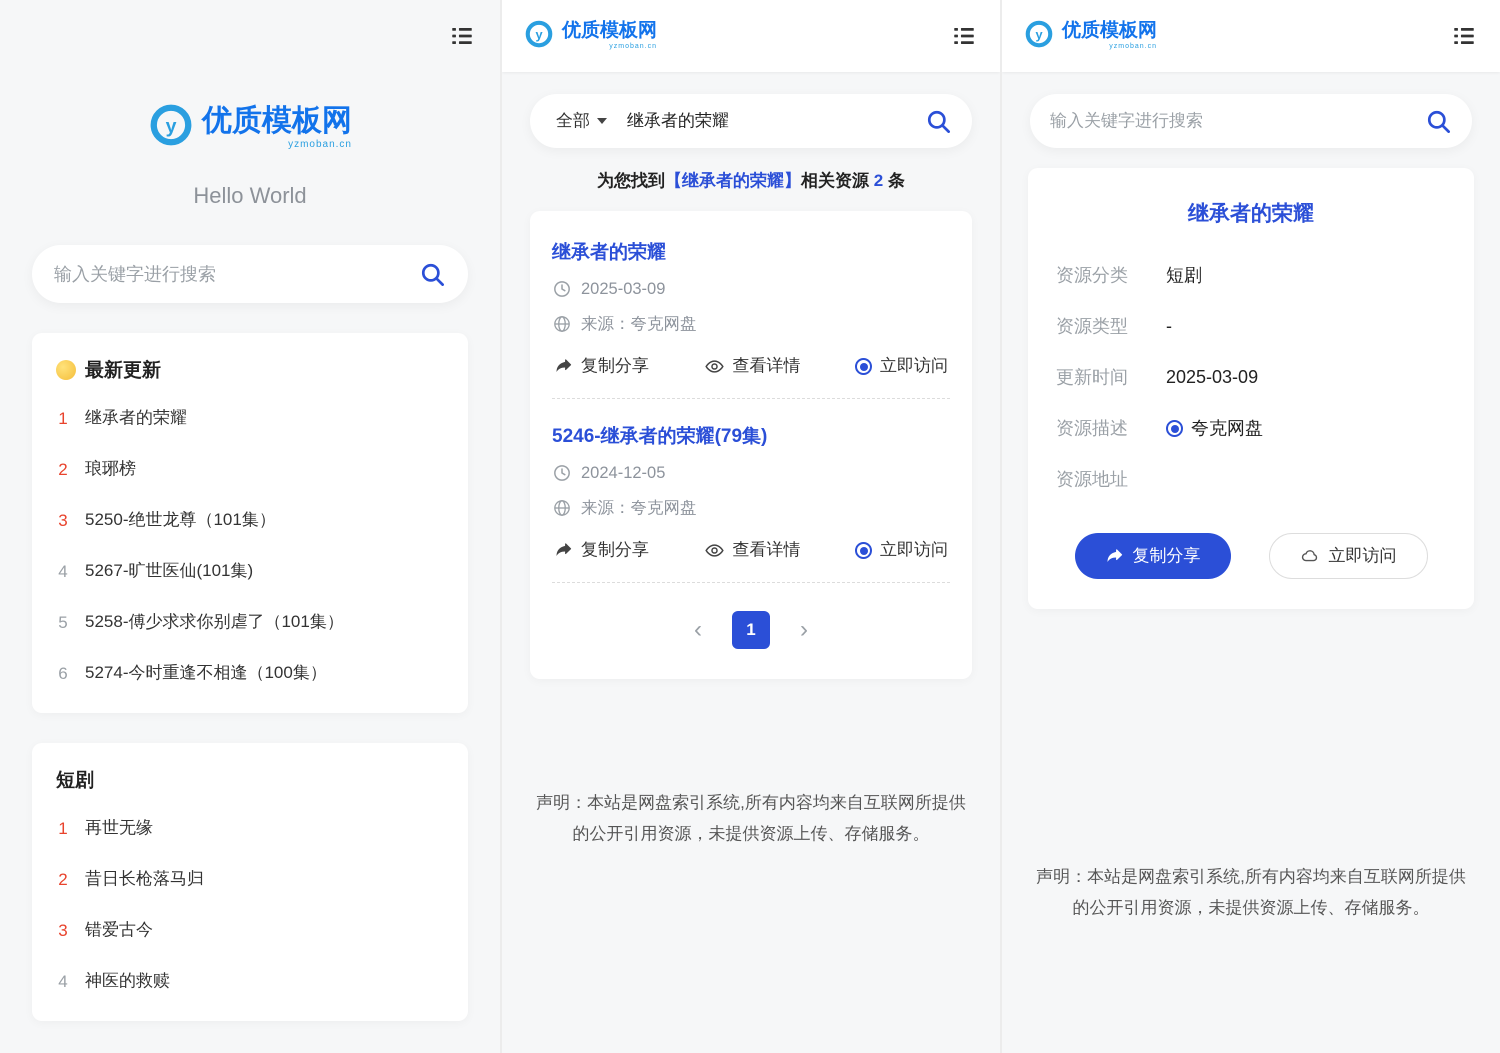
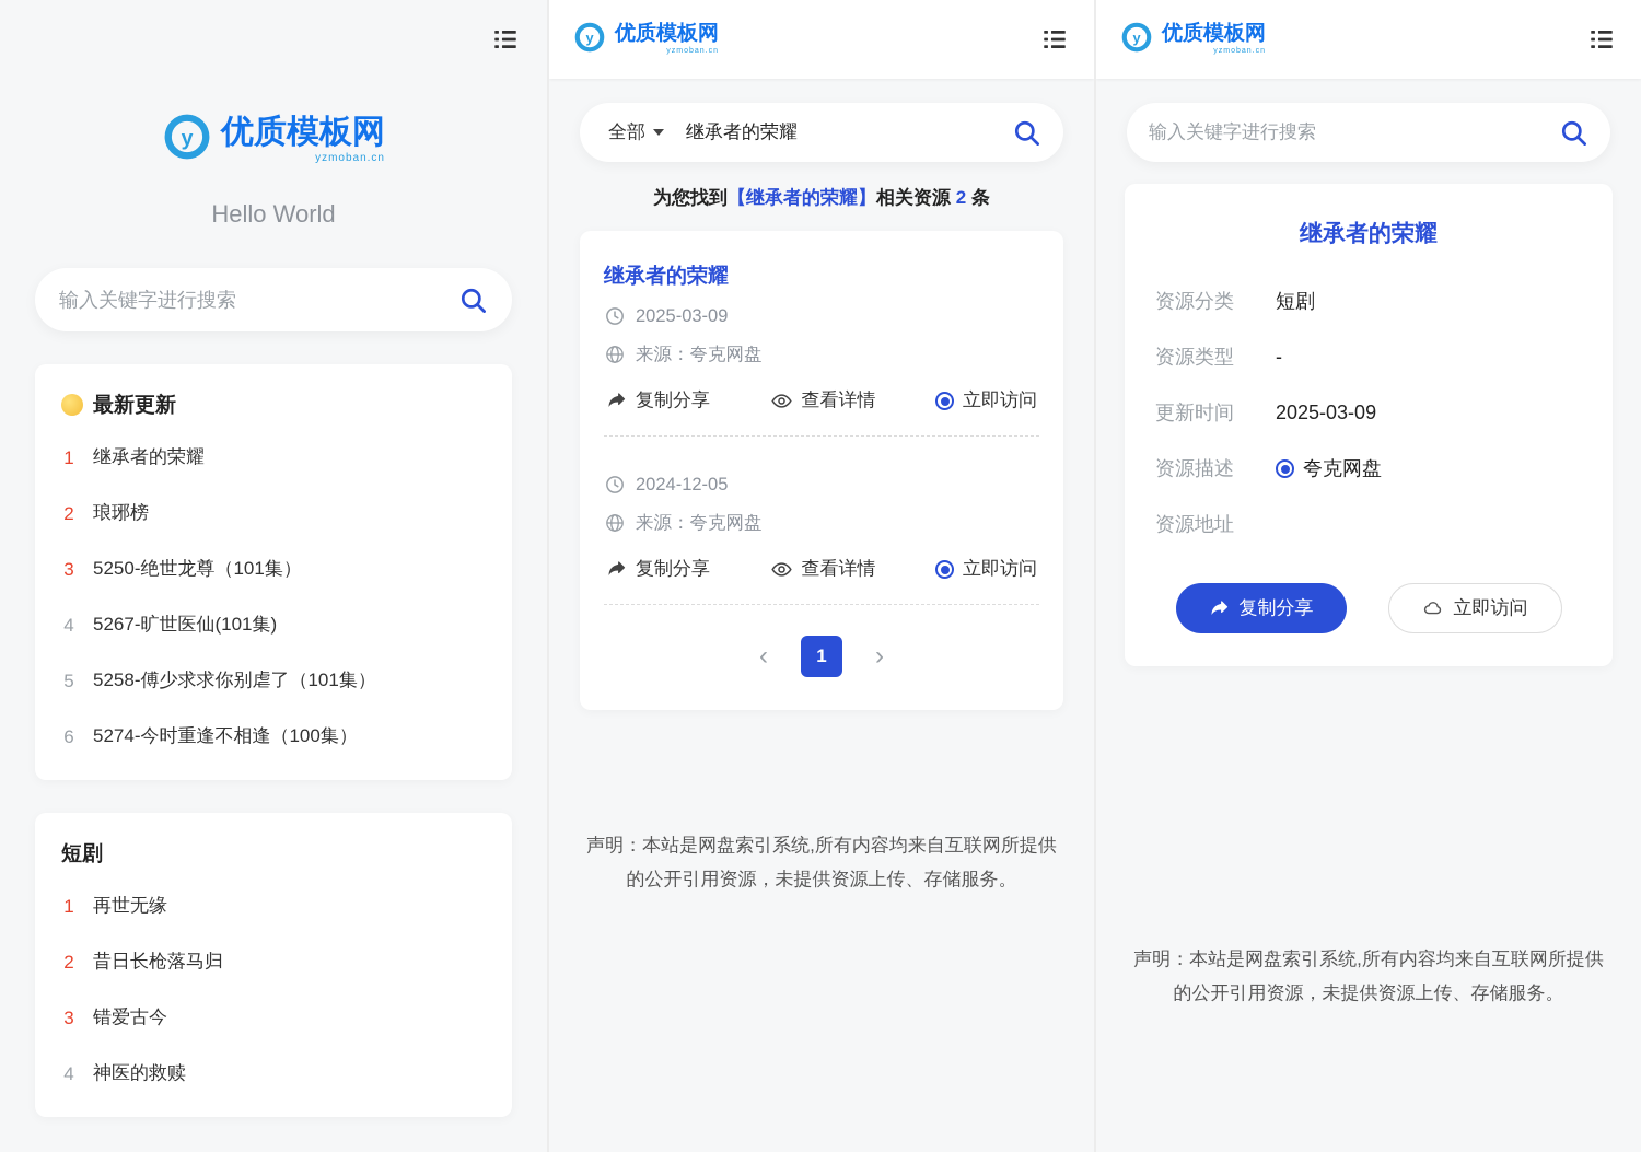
  y
  优质模板网
  yzmoban.cn
  Hello World
  输入关键字进行搜索
  最新更新
  1
  继承者的荣耀
  2
  琅琊榜
  3
  5250-绝世龙尊（101集）
  4
  5267-旷世医仙(101集)
  5
  5258-傅少求求你别虐了（101集）
  6
  5274-今时重逢不相逢（100集）
  短剧
  1
  再世无缘
  2
  昔日长枪落马归
  3
  错爱古今
  4
  神医的救赎
  y
  优质模板网
  全部
  继承者的荣耀
  为您找到【继承者的荣耀】相关资源 2 条
  继承者的荣耀
  2025-03-09
  来源：夸克网盘
  复制分享
  查看详情
  立即访问
- 5246-继承者的荣耀(79集)
  2024-12-05
  来源：夸克网盘
  复制分享
  查看详情
  立即访问
  ‹
  1
  ›
  声明：本站是网盘索引系统,所有内容均来自互联网所提供的公开引用资源，未提供资源上传、存储服务。
  y
  优质模板网
  输入关键字进行搜索
  继承者的荣耀
  资源分类
  短剧
  资源类型
  -
  更新时间
  2025-03-09
  资源描述
  夸克网盘
  资源地址
  复制分享
  立即访问
  声明：本站是网盘索引系统,所有内容均来自互联网所提供的公开引用资源，未提供资源上传、存储服务。
